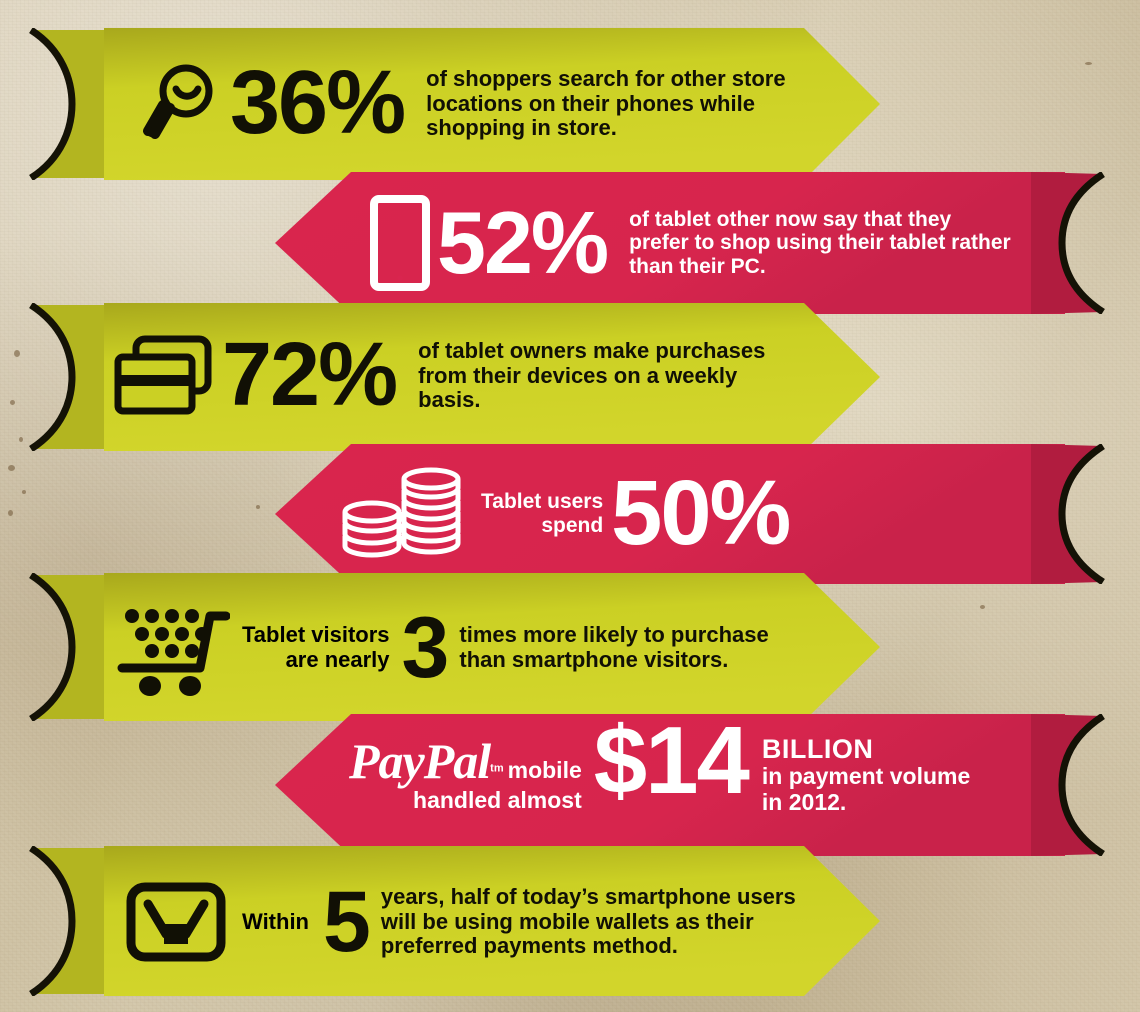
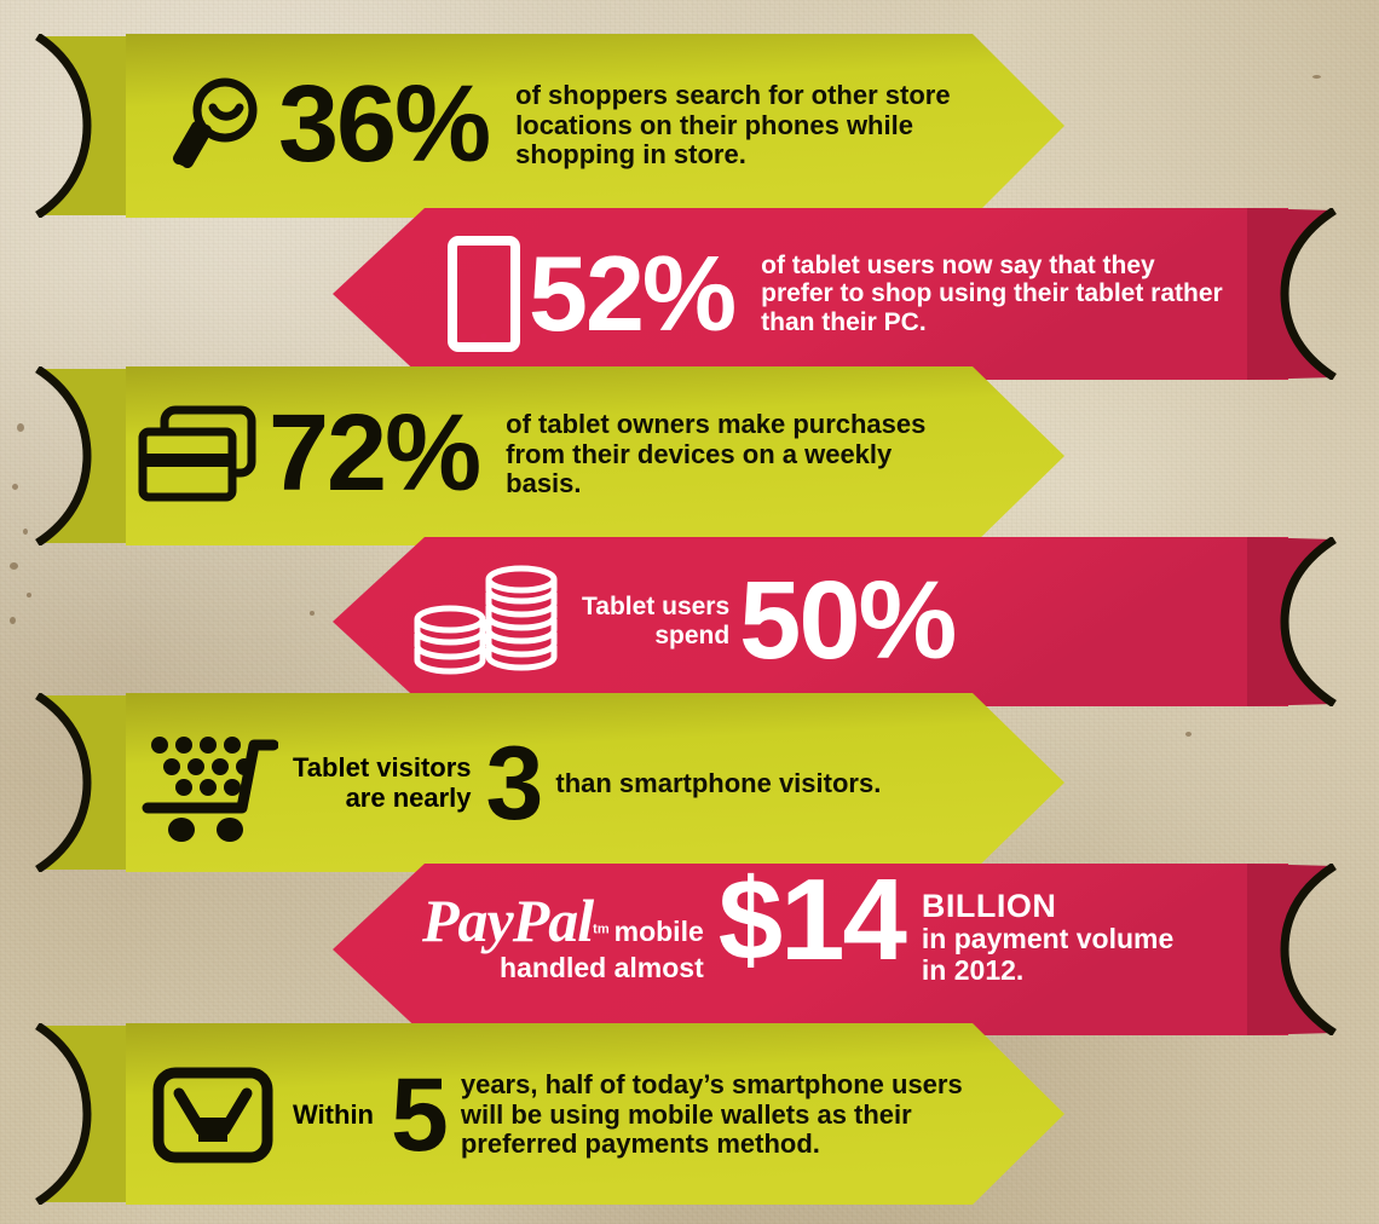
  36%
  of shoppers search for other store
  locations on their phones while
  shopping in store.
  52%
- of tablet other now say that they
+ of tablet users now say that they
  prefer to shop using their tablet rather
  than their PC.
  72%
  of tablet owners make purchases
  from their devices on a weekly
  basis.
  Tablet users
  spend
  50%
  Tablet visitors
  are nearly
  3
- times more likely to purchase
  than smartphone visitors.
  PayPaltm mobile
  handled almost
  $14
  BILLION
  in payment volume
  in 2012.
  Within
  5
  years, half of today’s smartphone users
  will be using mobile wallets as their
  preferred payments method.
